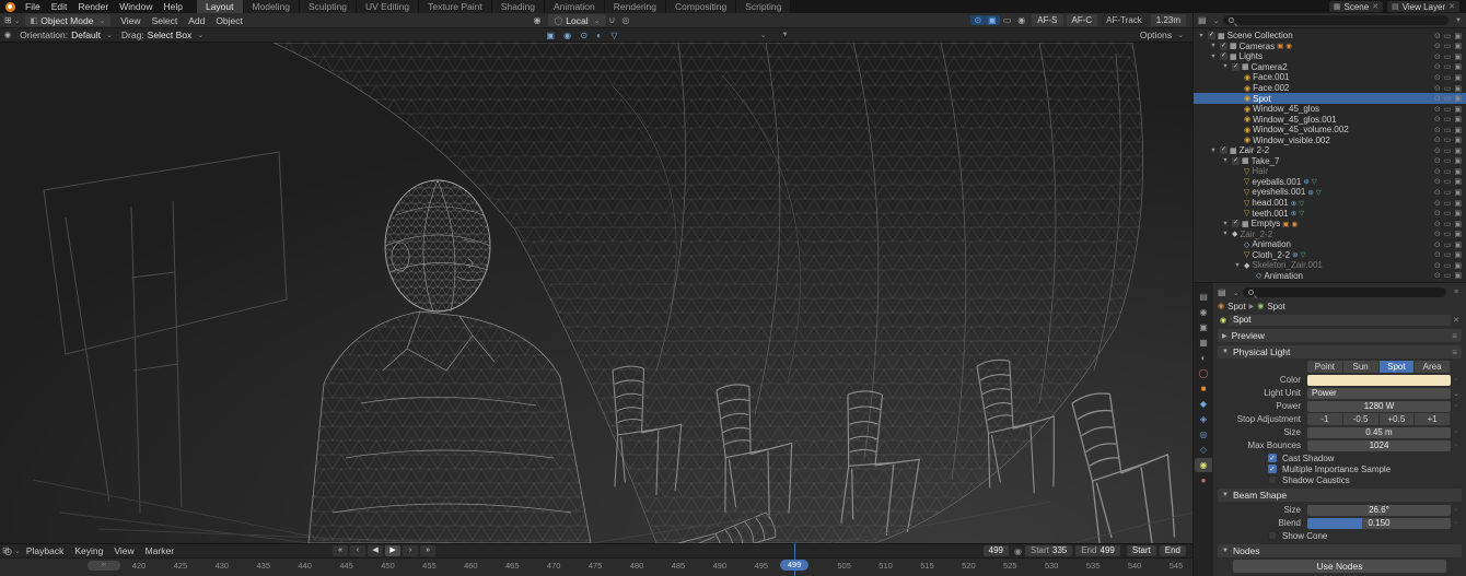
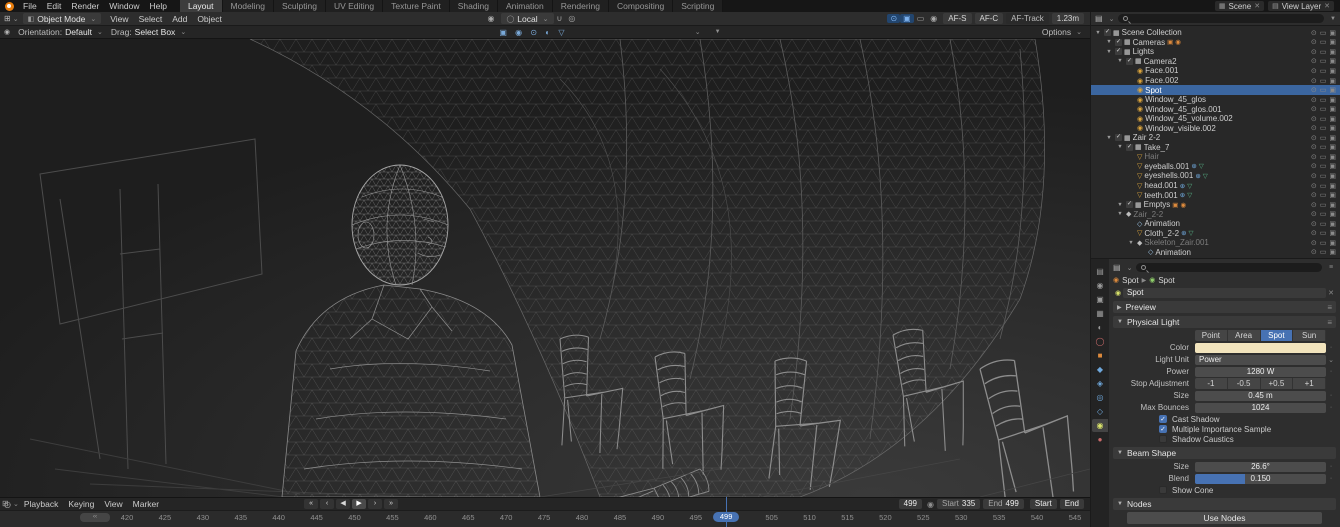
  File
  Edit
  Render
  Window
  Help
  Layout
  Modeling
  Sculpting
  UV Editing
  Texture Paint
  Shading
  Animation
  Rendering
  Compositing
  Scripting
  Scene
  View Layer
  ⊞
  Object Mode
  View
  Select
  Add
  Object
  ◉
  Local
  ∪
  ◎
  ⊙
  ▣
  ▭
  ◉
  AF-S
  AF-C
  AF-Track
  1.23m
  ▤
  Orientation:
  Default
  Drag:
  Select Box
  ▣ ◉ ⊙ ◐ ▽
  Options
  Scene Collection
  Cameras
  Lights
  Camera2
  Face.001
  Face.002
  Spot
  Window_45_glos
  Window_45_glos.001
  Window_45_volume.002
  Window_visible.002
  Zair 2-2
  Take_7
  Hair
  eyeballs.001
  eyeshells.001
  head.001
  teeth.001
  Emptys
  Zair_2-2
  Animation
  Cloth_2-2
  Skeleton_Zair.001
  Animation
  ▤
  ◉
  ▣
  ▦
  ◐
  ◯
  ■
  ◆
  ◈
  ◎
  ◇
  ◉
  ●
  ▤
  Spot
  Spot
  Spot
  Preview
  ≡
  Physical Light
  ≡
  Point
- Sun
+ Area
  Spot
- Area
+ Sun
  Color
  Light Unit
  Power
  Power
  1280 W
  Stop Adjustment
  -1
  -0.5
  +0.5
  +1
  Size
  0.45 m
  Max Bounces
  1024
  Cast Shadow
  Multiple Importance Sample
  Shadow Caustics
  Beam Shape
  Size
  26.6°
  Blend
  0.150
  Show Cone
  Nodes
  Use Nodes
  ◷
  Playback
  Keying
  View
  Marker
  499
  ◉
  Start
  335
  End
  499
  Start
  End
  420
  425
  430
  435
  440
  445
  450
  455
  460
  465
  470
  475
  480
  485
  490
  495
  505
  510
  515
  520
  525
  530
  535
  540
  545
  499
  ⊞
